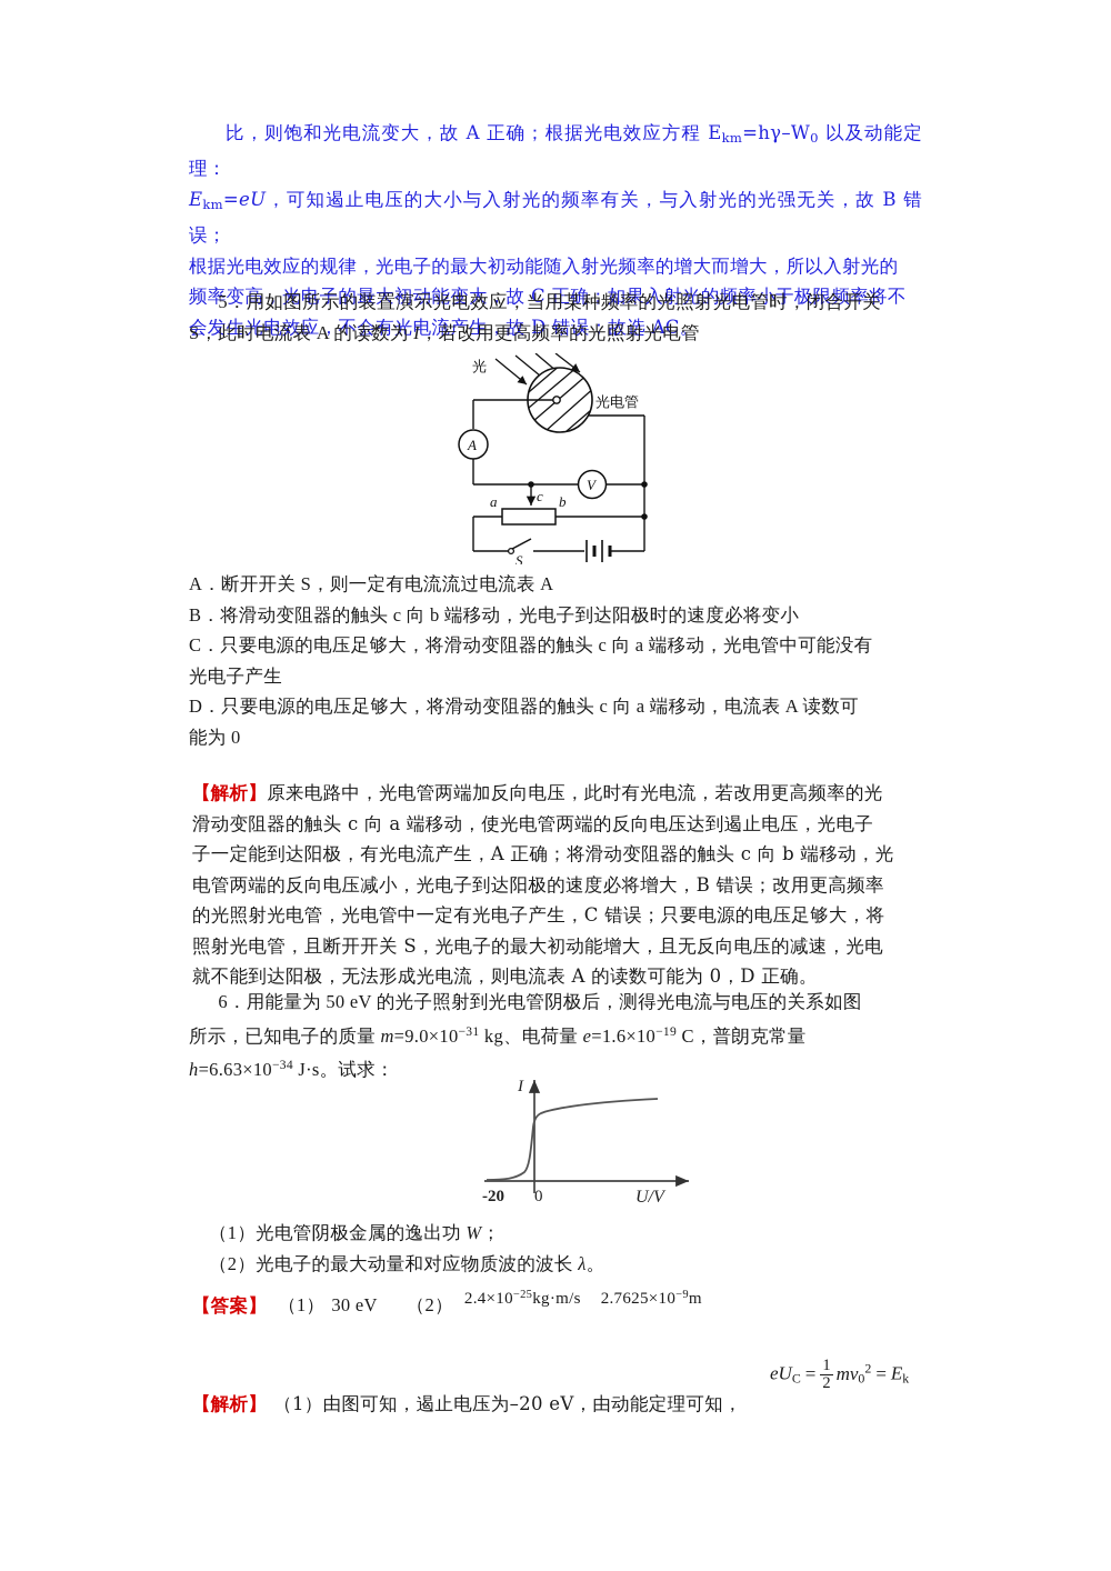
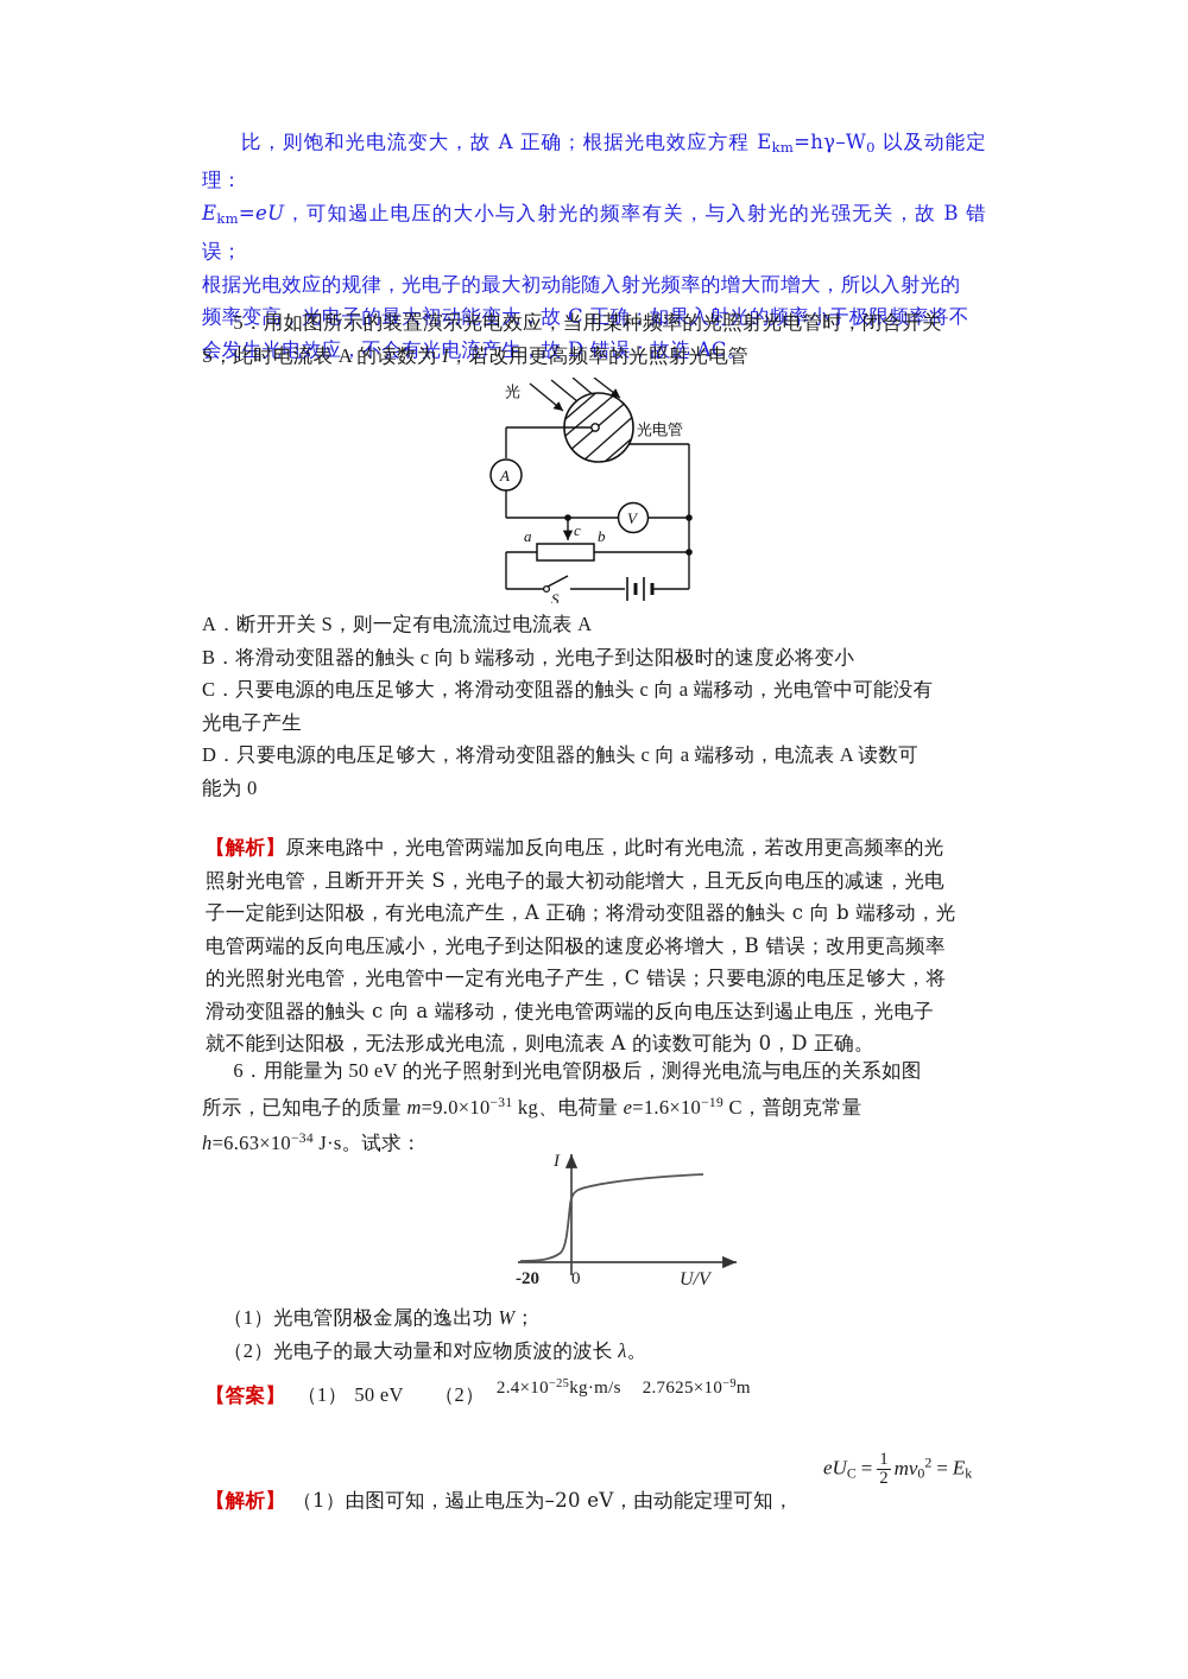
  比，则饱和光电流变大，故 A 正确；根据光电效应方程 Ekm=hγ–W0 以及动能定理：
  Ekm=eU，可知遏止电压的大小与入射光的频率有关，与入射光的光强无关，故 B 错误；
  根据光电效应的规律，光电子的最大初动能随入射光频率的增大而增大，所以入射光的
  频率变高，光电子的最大初动能变大，故 C 正确；如果入射光的频率小于极限频率将不
  会发生光电效应，不会有光电流产生，故 D 错误；故选 AC。
  5．用如图所示的装置演示光电效应，当用某种频率的光照射光电管时，闭合开关
  S，此时电流表 A 的读数为 I，若改用更高频率的光照射光电管
  光
  光电管
  A
  V
  c
  a
  b
  S
  A．断开开关 S，则一定有电流流过电流表 A
  B．将滑动变阻器的触头 c 向 b 端移动，光电子到达阳极时的速度必将变小
  C．只要电源的电压足够大，将滑动变阻器的触头 c 向 a 端移动，光电管中可能没有
  光电子产生
  D．只要电源的电压足够大，将滑动变阻器的触头 c 向 a 端移动，电流表 A 读数可
  能为 0
  【解析】原来电路中，光电管两端加反向电压，此时有光电流，若改用更高频率的光
- 滑动变阻器的触头 c 向 a 端移动，使光电管两端的反向电压达到遏止电压，光电子
+ 照射光电管，且断开开关 S，光电子的最大初动能增大，且无反向电压的减速，光电
  子一定能到达阳极，有光电流产生，A 正确；将滑动变阻器的触头 c 向 b 端移动，光
  电管两端的反向电压减小，光电子到达阳极的速度必将增大，B 错误；改用更高频率
  的光照射光电管，光电管中一定有光电子产生，C 错误；只要电源的电压足够大，将
- 照射光电管，且断开开关 S，光电子的最大初动能增大，且无反向电压的减速，光电
+ 滑动变阻器的触头 c 向 a 端移动，使光电管两端的反向电压达到遏止电压，光电子
  就不能到达阳极，无法形成光电流，则电流表 A 的读数可能为 0，D 正确。
  6．用能量为 50 eV 的光子照射到光电管阴极后，测得光电流与电压的关系如图
  所示，已知电子的质量 m=9.0×10−31 kg、电荷量 e=1.6×10−19 C，普朗克常量
  h=6.63×10−34 J·s。试求：
  I
  -20
  0
  U/V
  （1）光电管阴极金属的逸出功 W；
  （2）光电子的最大动量和对应物质波的波长 λ。
- 【答案】 （1） 30 eV （2） 2.4×10−25kg·m/s 2.7625×10−9m
+ 【答案】 （1） 50 eV （2） 2.4×10−25kg·m/s 2.7625×10−9m
  【解析】 （1）由图可知，遏止电压为–20 eV，由动能定理可知，
  eUC =
  1
  2
  mv02 = Ek
